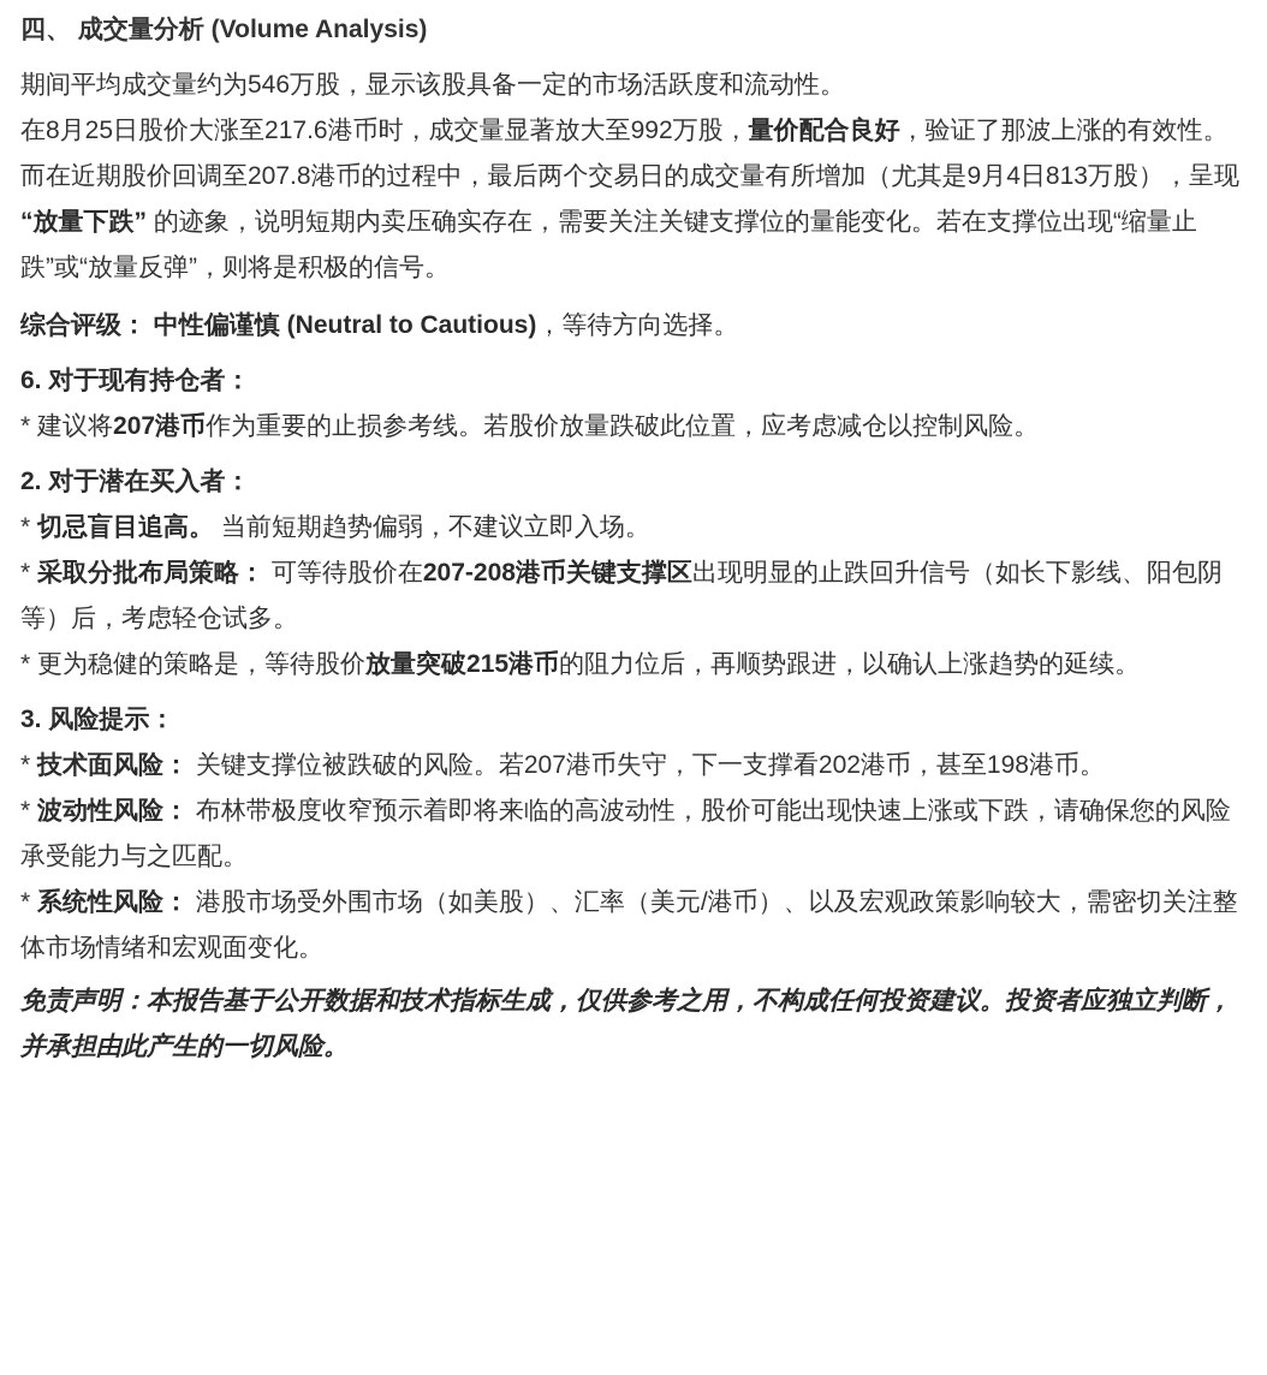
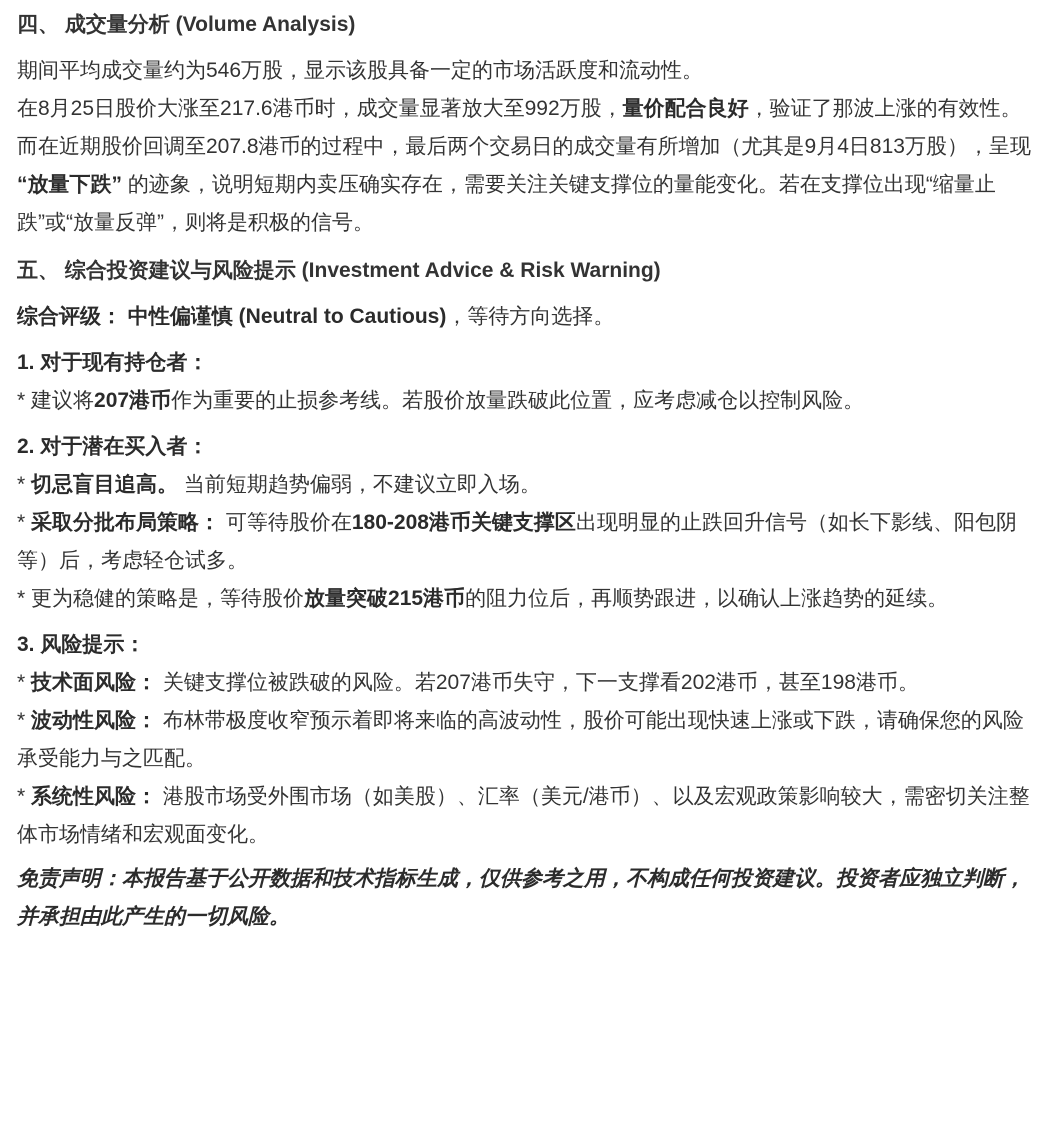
  四、 成交量分析 (Volume Analysis)
  期间平均成交量约为546万股，显示该股具备一定的市场活跃度和流动性。
  在8月25日股价大涨至217.6港币时，成交量显著放大至992万股，量价配合良好，验证了那波上涨的有效性。
  而在近期股价回调至207.8港币的过程中，最后两个交易日的成交量有所增加（尤其是9月4日813万股），呈现 “放量下跌” 的迹象，说明短期内卖压确实存在，需要关注关键支撑位的量能变化。若在支撑位出现“缩量止跌”或“放量反弹”，则将是积极的信号。
+ 五、 综合投资建议与风险提示 (Investment Advice & Risk Warning)
  综合评级： 中性偏谨慎 (Neutral to Cautious)，等待方向选择。
- 6. 对于现有持仓者：
+ 1. 对于现有持仓者：
  * 建议将207港币作为重要的止损参考线。若股价放量跌破此位置，应考虑减仓以控制风险。
  2. 对于潜在买入者：
  * 切忌盲目追高。 当前短期趋势偏弱，不建议立即入场。
- * 采取分批布局策略： 可等待股价在207-208港币关键支撑区出现明显的止跌回升信号（如长下影线、阳包阴等）后，考虑轻仓试多。
+ * 采取分批布局策略： 可等待股价在180-208港币关键支撑区出现明显的止跌回升信号（如长下影线、阳包阴等）后，考虑轻仓试多。
  * 更为稳健的策略是，等待股价放量突破215港币的阻力位后，再顺势跟进，以确认上涨趋势的延续。
  3. 风险提示：
  * 技术面风险： 关键支撑位被跌破的风险。若207港币失守，下一支撑看202港币，甚至198港币。
  * 波动性风险： 布林带极度收窄预示着即将来临的高波动性，股价可能出现快速上涨或下跌，请确保您的风险承受能力与之匹配。
  * 系统性风险： 港股市场受外围市场（如美股）、汇率（美元/港币）、以及宏观政策影响较大，需密切关注整体市场情绪和宏观面变化。
  免责声明：本报告基于公开数据和技术指标生成，仅供参考之用，不构成任何投资建议。投资者应独立判断，并承担由此产生的一切风险。
